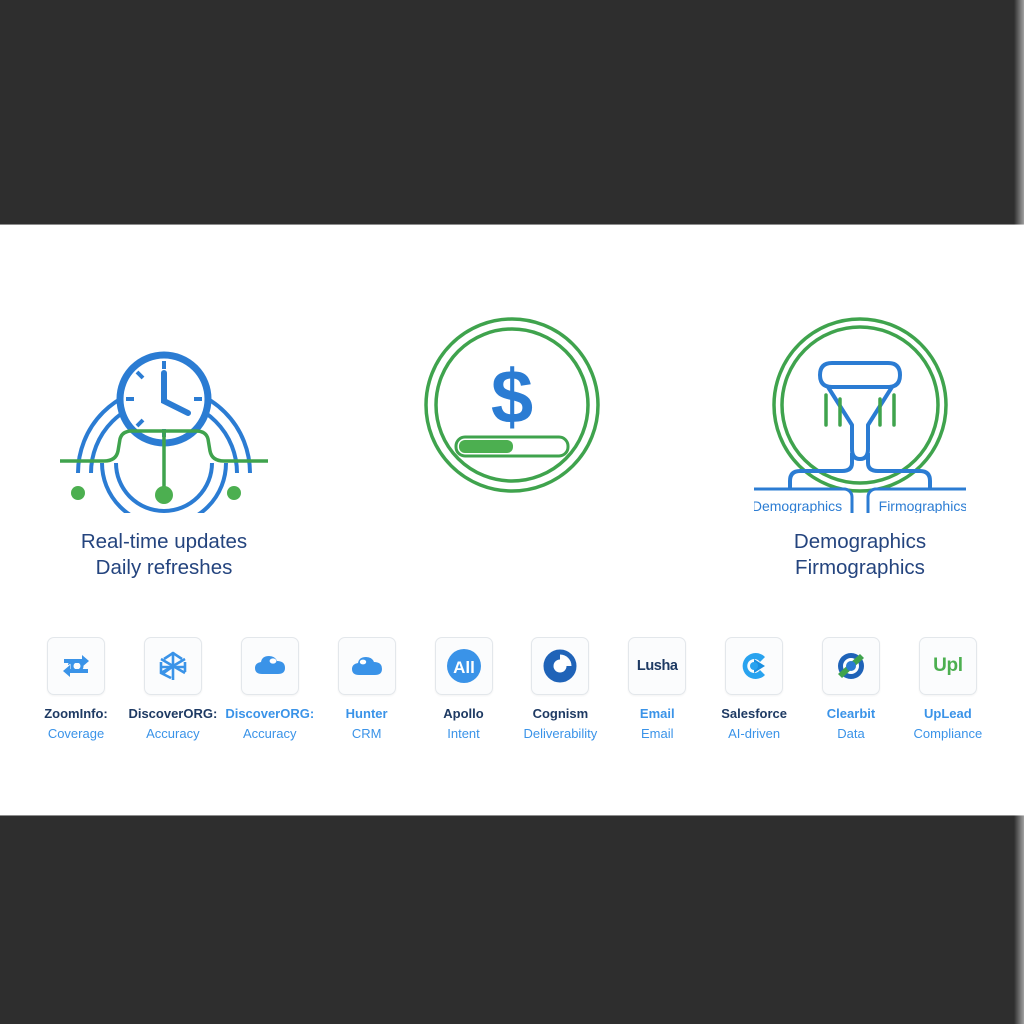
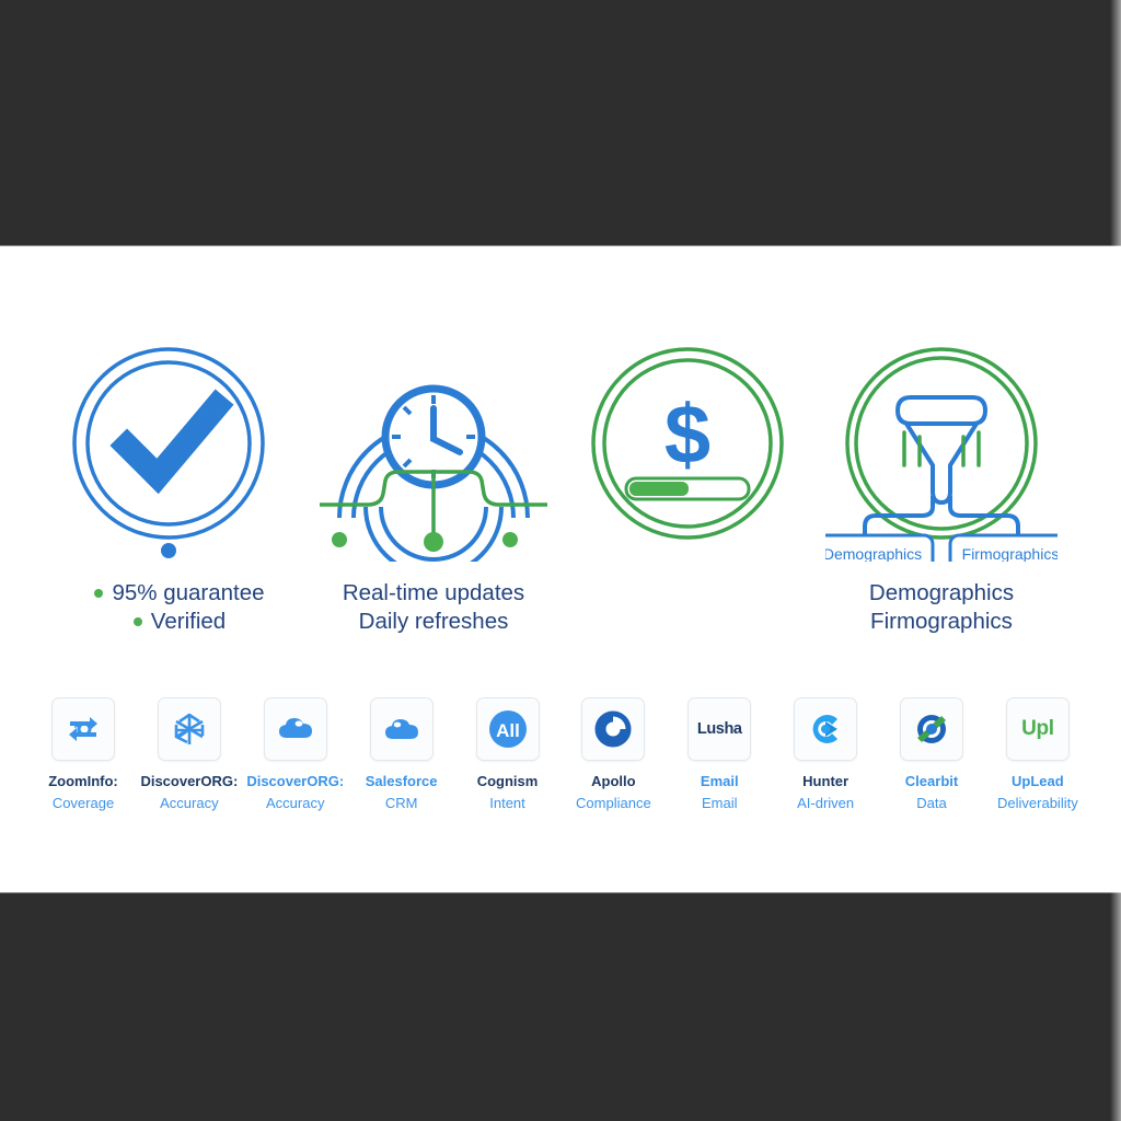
+ 95% guarantee
+ Verified
  Real-time updates
  Daily refreshes
  $
  Demographics
  Firmographics
  Demographics
  Firmographics
  ZoomInfo:
  Coverage
  DiscoverORG:
  Accuracy
  DiscoverORG:
  Accuracy
- Hunter
+ Salesforce
  CRM
  All
- Apollo
+ Cognism
  Intent
- Cognism
+ Apollo
- Deliverability
+ Compliance
  Lusha
  Email
  Email
- Salesforce
+ Hunter
  AI-driven
  Clearbit
  Data
  Upl
  UpLead
- Compliance
+ Deliverability
